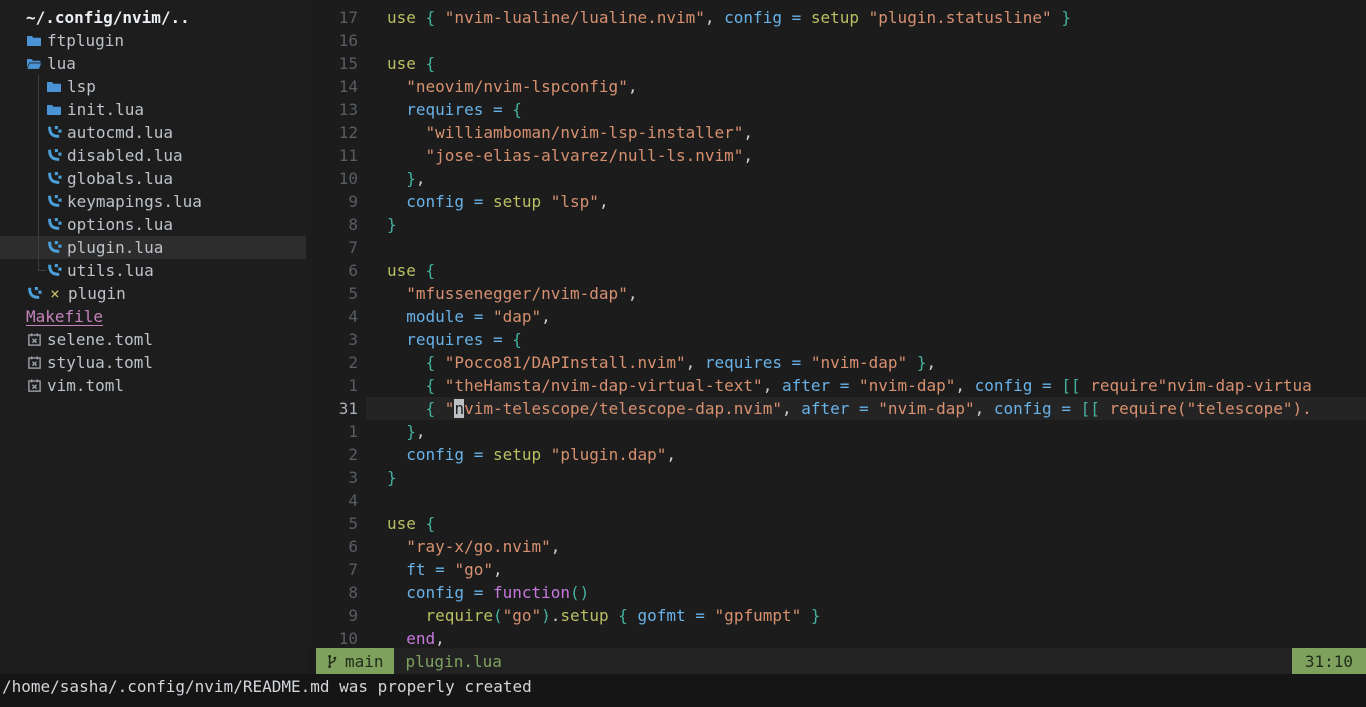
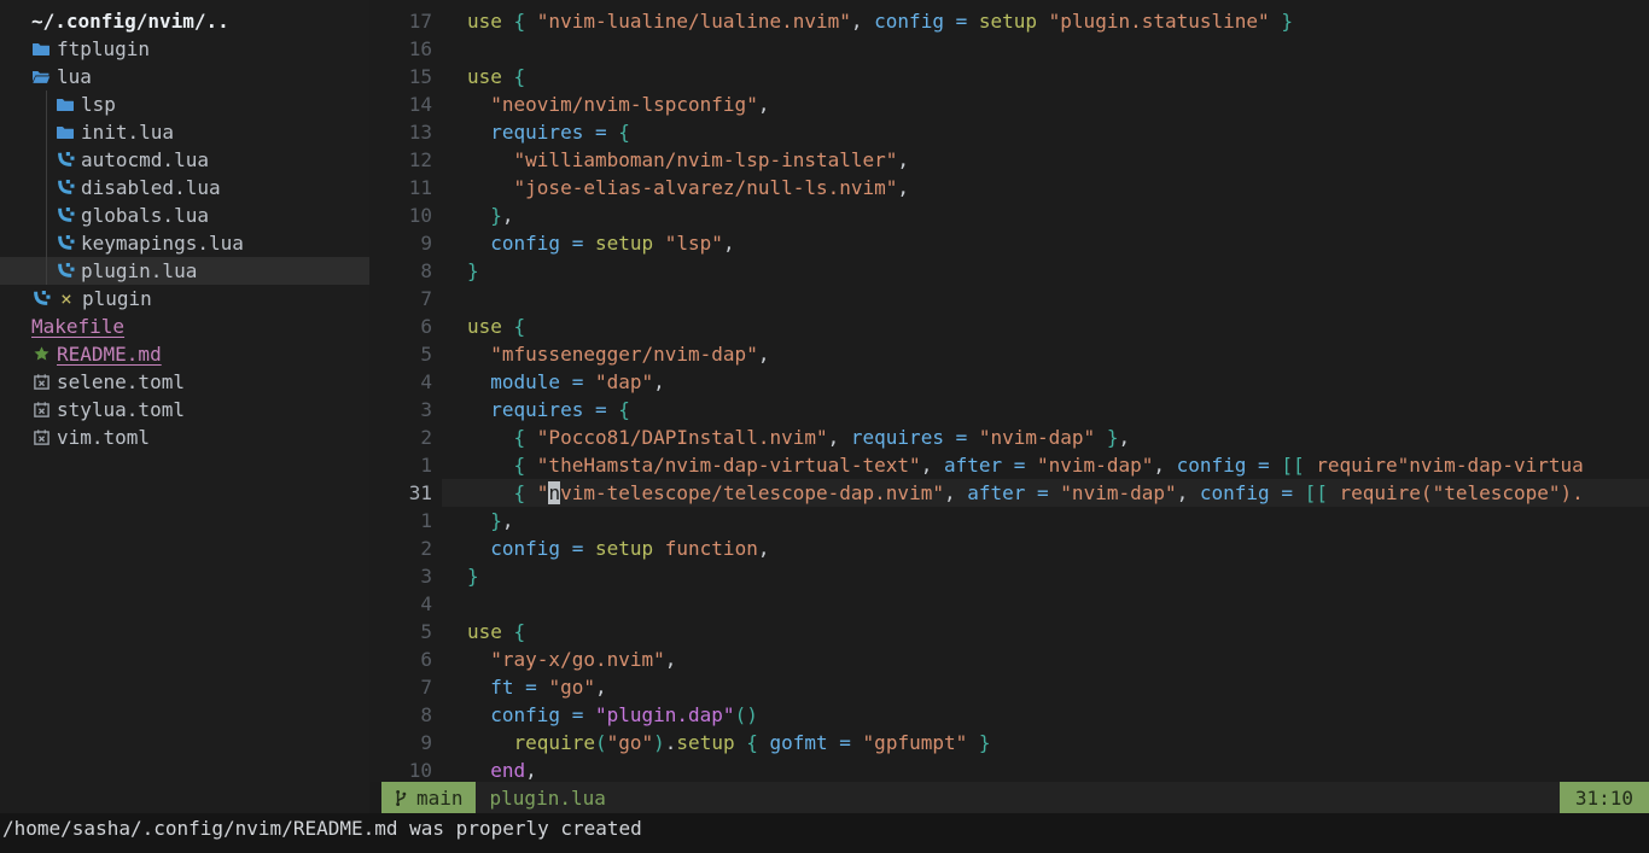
  ~/.config/nvim/..
  ftplugin
  lua
  lsp
  init.lua
  autocmd.lua
  disabled.lua
  globals.lua
  keymapings.lua
- options.lua
  plugin.lua
- utils.lua
  ×
  plugin
  Makefile
+ README.md
  selene.toml
  stylua.toml
  vim.toml
  17
  use { "nvim-lualine/lualine.nvim", config = setup "plugin.statusline" }
  16
  15
  use {
  14
  "neovim/nvim-lspconfig",
  13
  requires = {
  12
  "williamboman/nvim-lsp-installer",
  11
  "jose-elias-alvarez/null-ls.nvim",
  10
  },
  9
  config = setup "lsp",
  8
  }
  7
  6
  use {
  5
  "mfussenegger/nvim-dap",
  4
  module = "dap",
  3
  requires = {
  2
  { "Pocco81/DAPInstall.nvim", requires = "nvim-dap" },
  1
  { "theHamsta/nvim-dap-virtual-text", after = "nvim-dap", config = [[ require"nvim-dap-virtua
  31
  { "nvim-telescope/telescope-dap.nvim", after = "nvim-dap", config = [[ require("telescope").
  1
  },
  2
- config = setup "plugin.dap",
+ config = setup function,
  3
  }
  4
  5
  use {
  6
  "ray-x/go.nvim",
  7
  ft = "go",
  8
- config = function()
+ config = "plugin.dap"()
  9
  require("go").setup { gofmt = "gpfumpt" }
  10
  end,
  main
  plugin.lua
  31:10
  /home/sasha/.config/nvim/README.md was properly created
